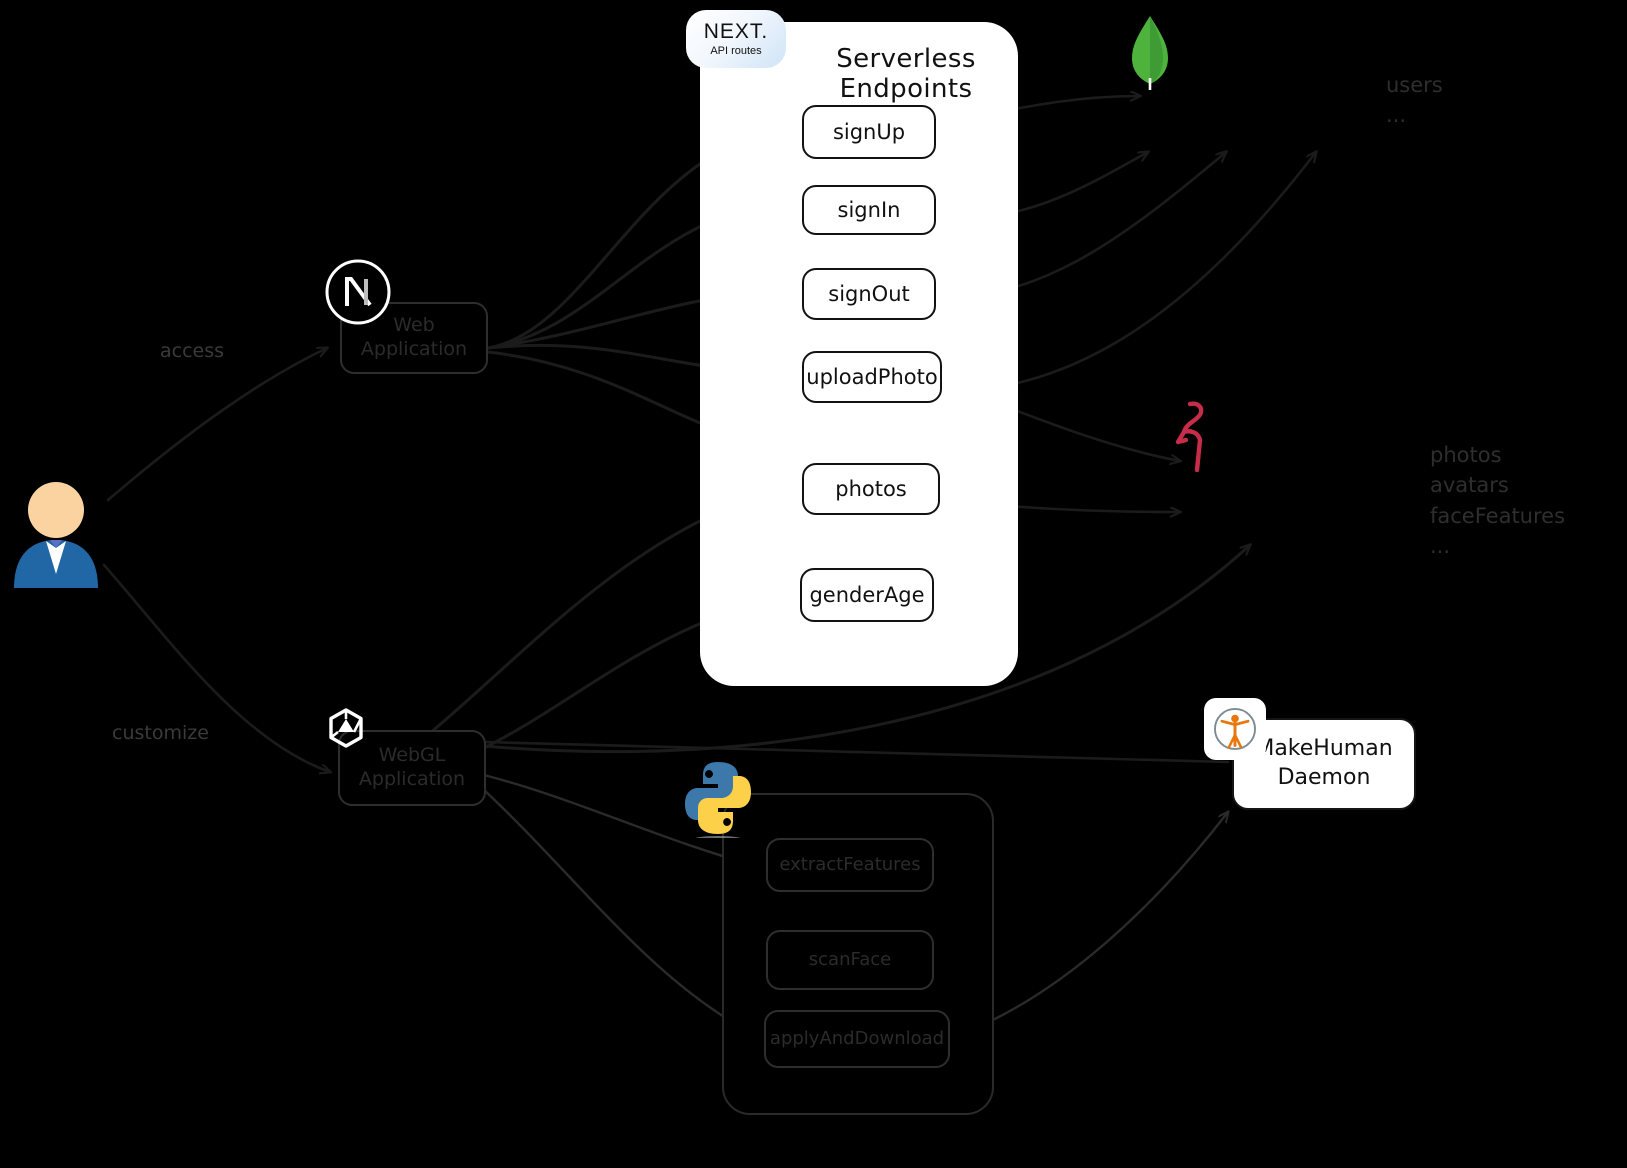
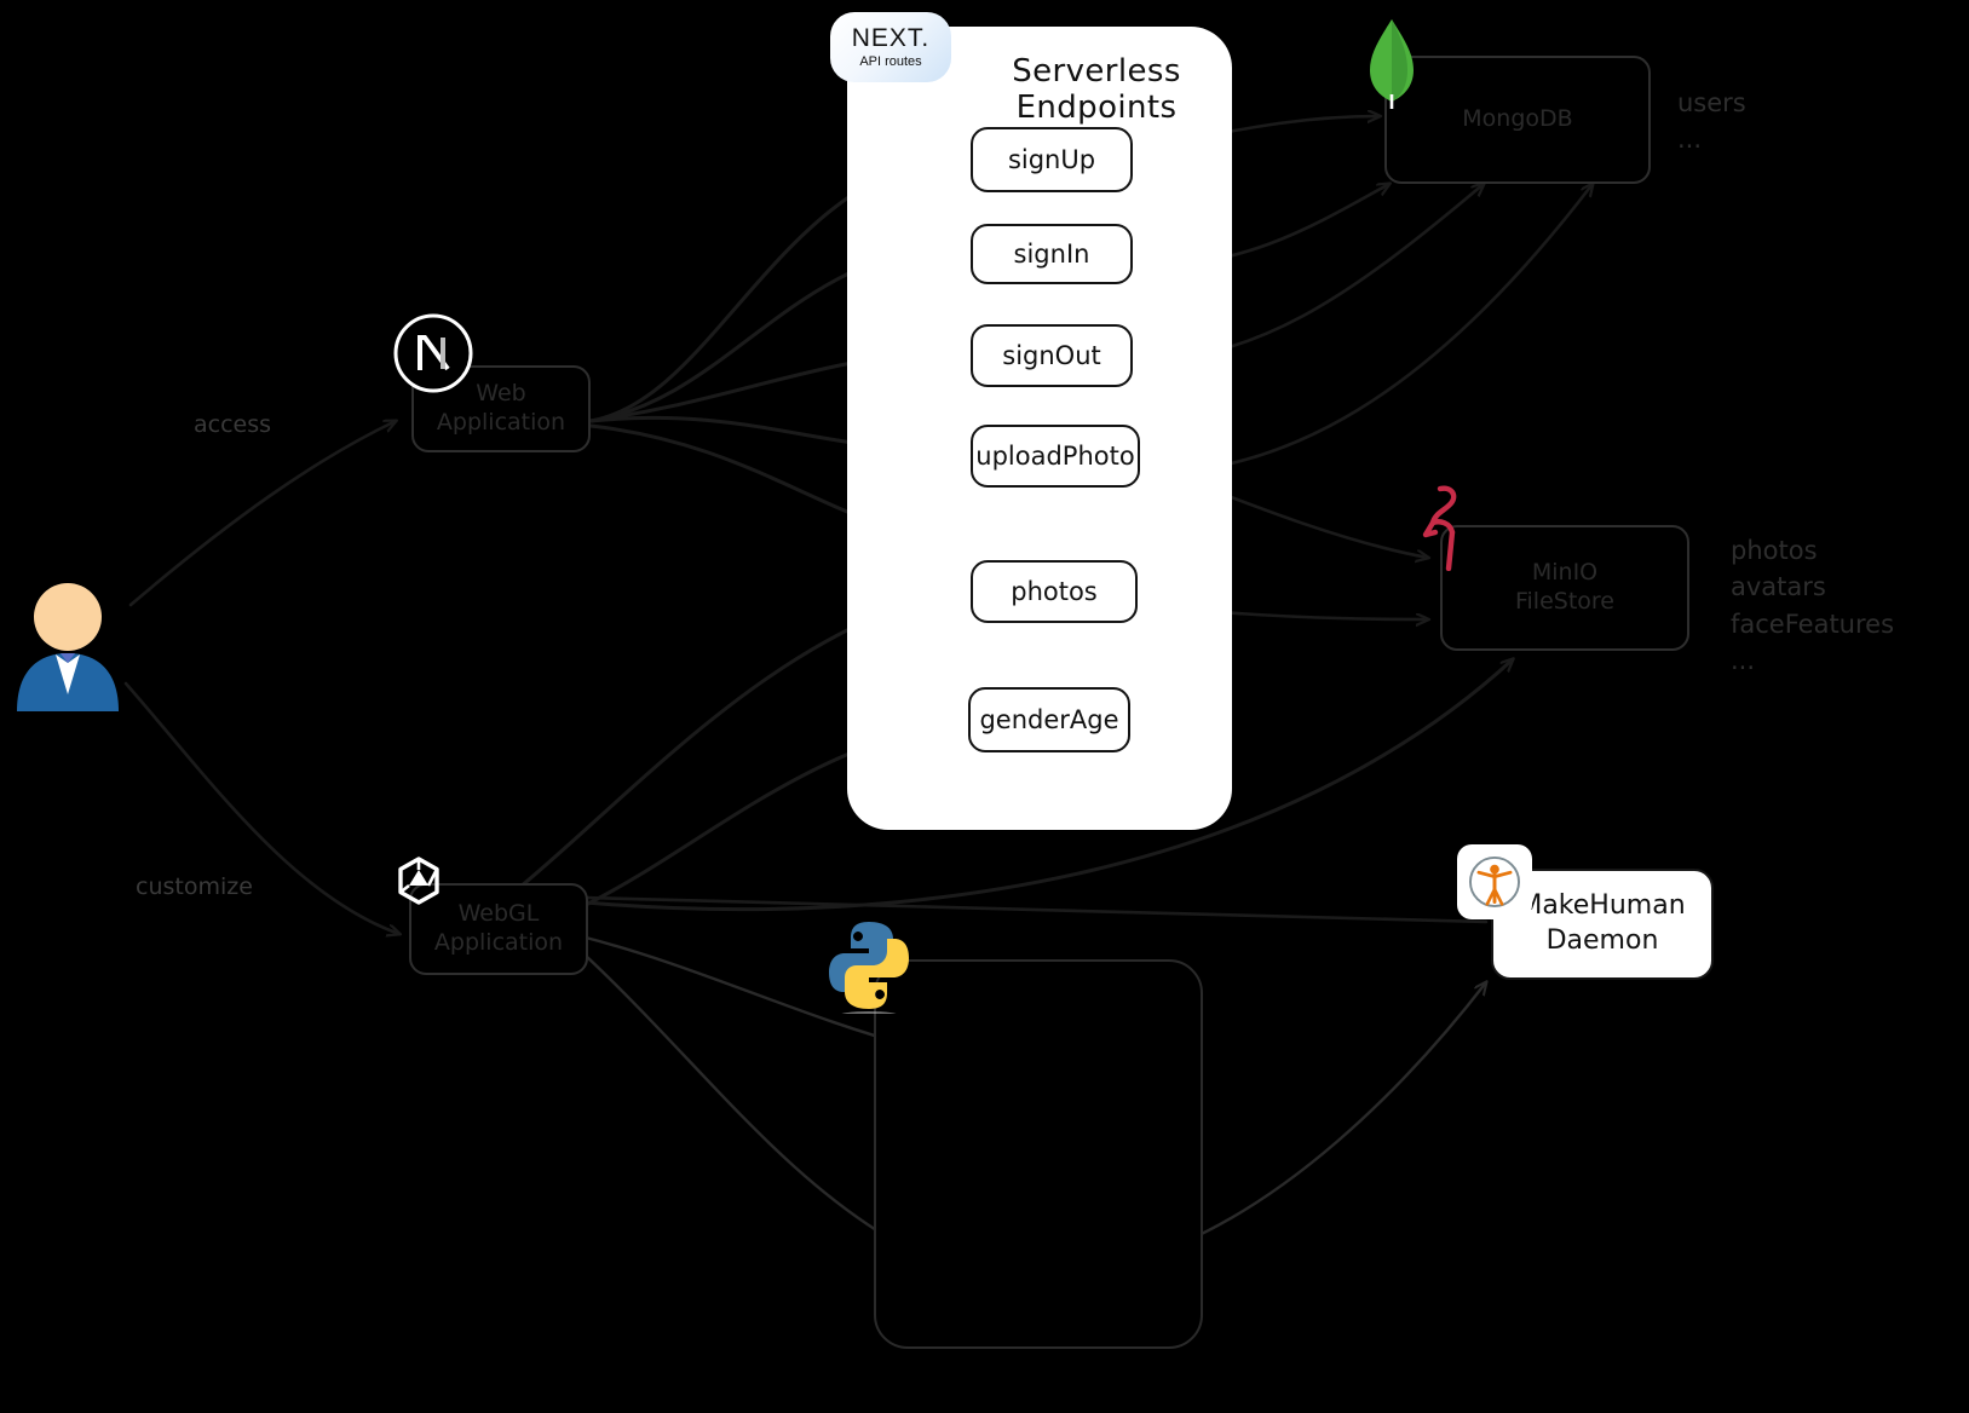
  access
  customize
  Web
  Application
  WebGL
  Application
  Serverless Endpoints
  NEXT.
  API routes
  signUp
  signIn
  signOut
  uploadPhoto
  photos
  genderAge
+ MongoDB
  users
  ...
+ MinIO
+ FileStore
  photos
  avatars
  faceFeatures
  ...
  akeHuman
  Daemon
- extractFeatures
- scanFace
- applyAndDownload
